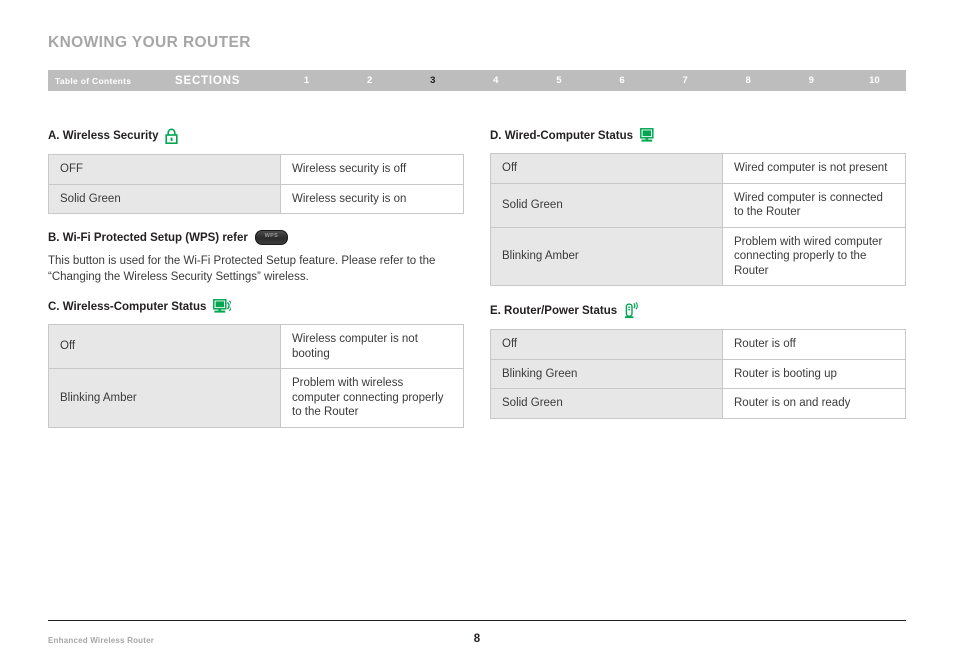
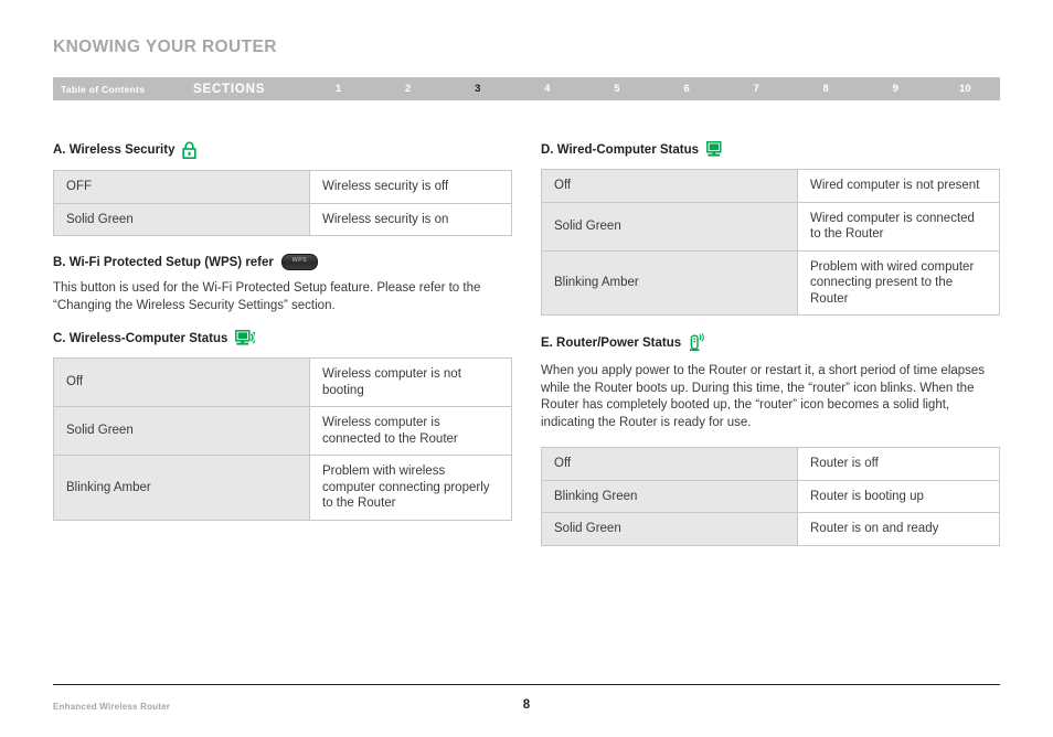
  KNOWING YOUR ROUTER
  Table of Contents
  SECTIONS
  1
  2
  3
  4
  5
  6
  7
  8
  9
  10
  A. Wireless Security
  OFF	Wireless security is off
  Solid Green	Wireless security is on
  B. Wi-Fi Protected Setup (WPS) refer
- This button is used for the Wi-Fi Protected Setup feature. Please refer to the “Changing the Wireless Security Settings” wireless.
+ This button is used for the Wi-Fi Protected Setup feature. Please refer to the “Changing the Wireless Security Settings” section.
  C. Wireless-Computer Status
  Off	Wireless computer is not booting
+ Solid Green	Wireless computer is connected to the Router
  Blinking Amber	Problem with wireless computer connecting properly to the Router
  D. Wired-Computer Status
  Off	Wired computer is not present
  Solid Green	Wired computer is connected to the Router
- Blinking Amber	Problem with wired computer connecting properly to the Router
+ Blinking Amber	Problem with wired computer connecting present to the Router
  E. Router/Power Status
+ When you apply power to the Router or restart it, a short period of time elapses while the Router boots up. During this time, the “router” icon blinks. When the Router has completely booted up, the “router” icon becomes a solid light, indicating the Router is ready for use.
  Off	Router is off
  Blinking Green	Router is booting up
  Solid Green	Router is on and ready
  Enhanced Wireless Router
  8
